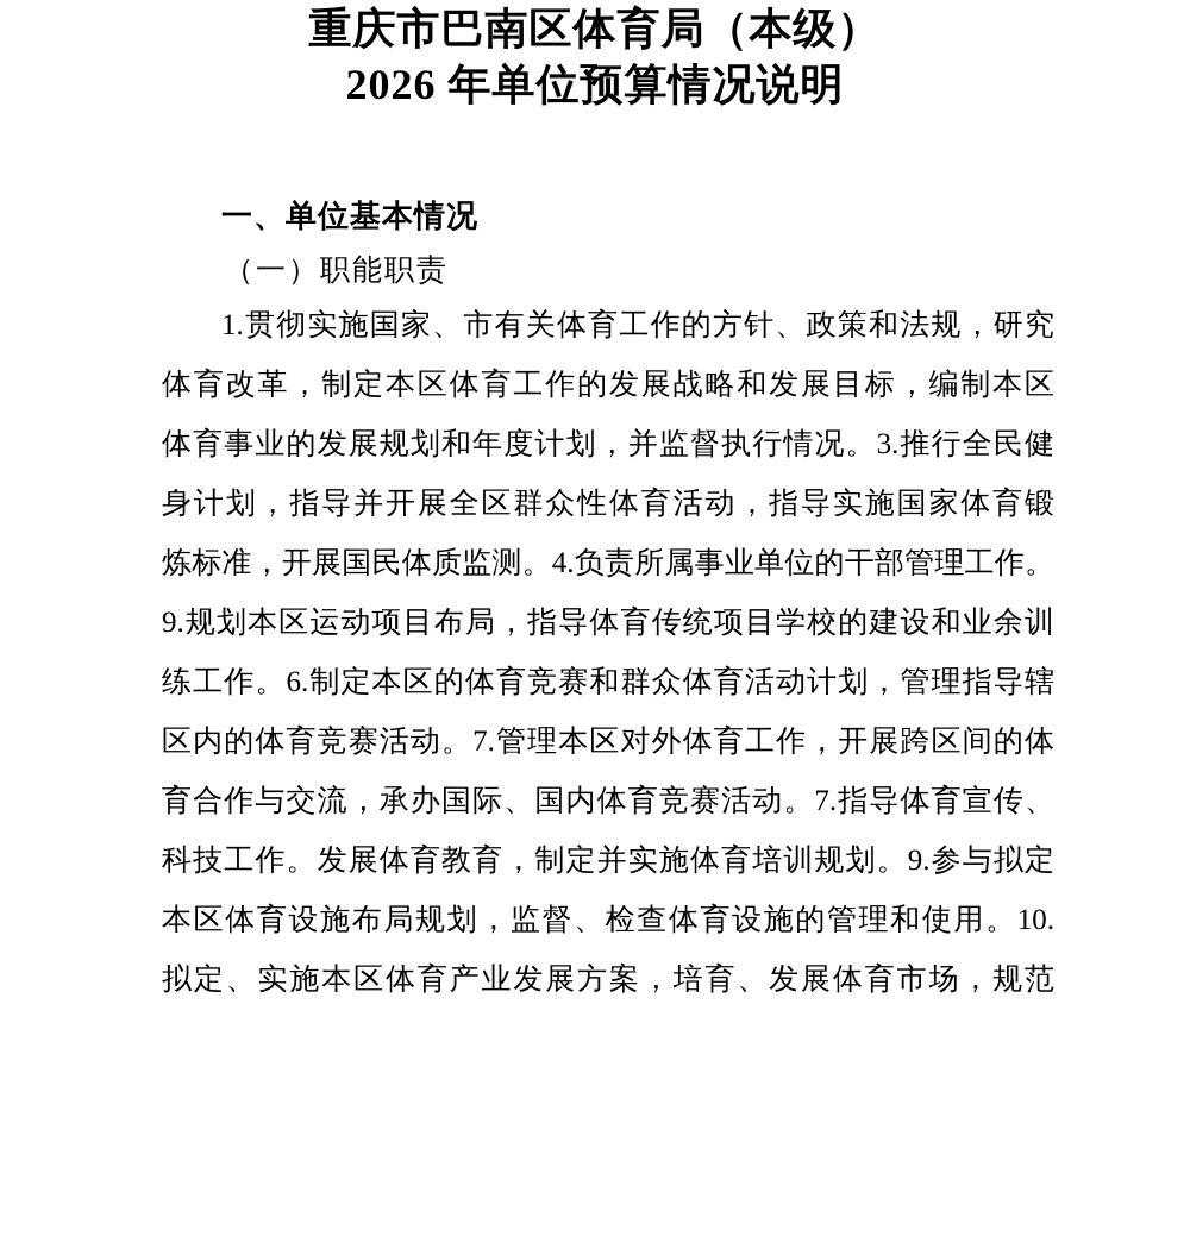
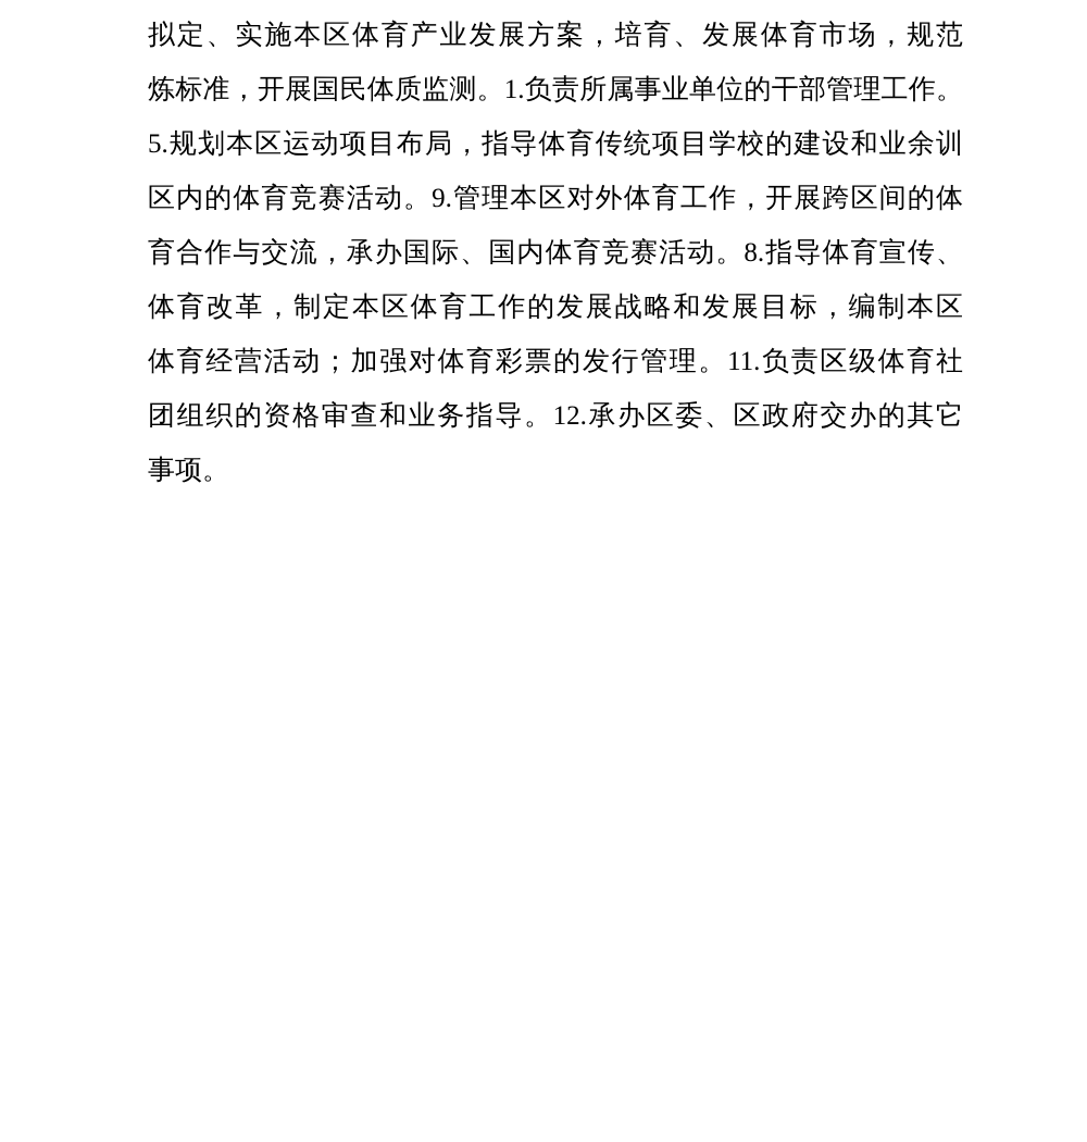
- 重庆市巴南区体育局（本级）
- 2026 年单位预算情况说明
- 一、单位基本情况
- （一）职能职责
- 1.贯彻实施国家、市有关体育工作的方针、政策和法规，研究
- 体育改革，制定本区体育工作的发展战略和发展目标，编制本区
+ 拟定、实施本区体育产业发展方案，培育、发展体育市场，规范
- 体育事业的发展规划和年度计划，并监督执行情况。3.推行全民健
- 身计划，指导并开展全区群众性体育活动，指导实施国家体育锻
- 炼标准，开展国民体质监测。4.负责所属事业单位的干部管理工作。
+ 炼标准，开展国民体质监测。1.负责所属事业单位的干部管理工作。
- 9.规划本区运动项目布局，指导体育传统项目学校的建设和业余训
+ 5.规划本区运动项目布局，指导体育传统项目学校的建设和业余训
- 练工作。6.制定本区的体育竞赛和群众体育活动计划，管理指导辖
- 区内的体育竞赛活动。7.管理本区对外体育工作，开展跨区间的体
+ 区内的体育竞赛活动。9.管理本区对外体育工作，开展跨区间的体
- 育合作与交流，承办国际、国内体育竞赛活动。7.指导体育宣传、
+ 育合作与交流，承办国际、国内体育竞赛活动。8.指导体育宣传、
- 科技工作。发展体育教育，制定并实施体育培训规划。9.参与拟定
- 本区体育设施布局规划，监督、检查体育设施的管理和使用。10.
- 拟定、实施本区体育产业发展方案，培育、发展体育市场，规范
+ 体育改革，制定本区体育工作的发展战略和发展目标，编制本区
+ 体育经营活动；加强对体育彩票的发行管理。11.负责区级体育社
+ 团组织的资格审查和业务指导。12.承办区委、区政府交办的其它
+ 事项。
